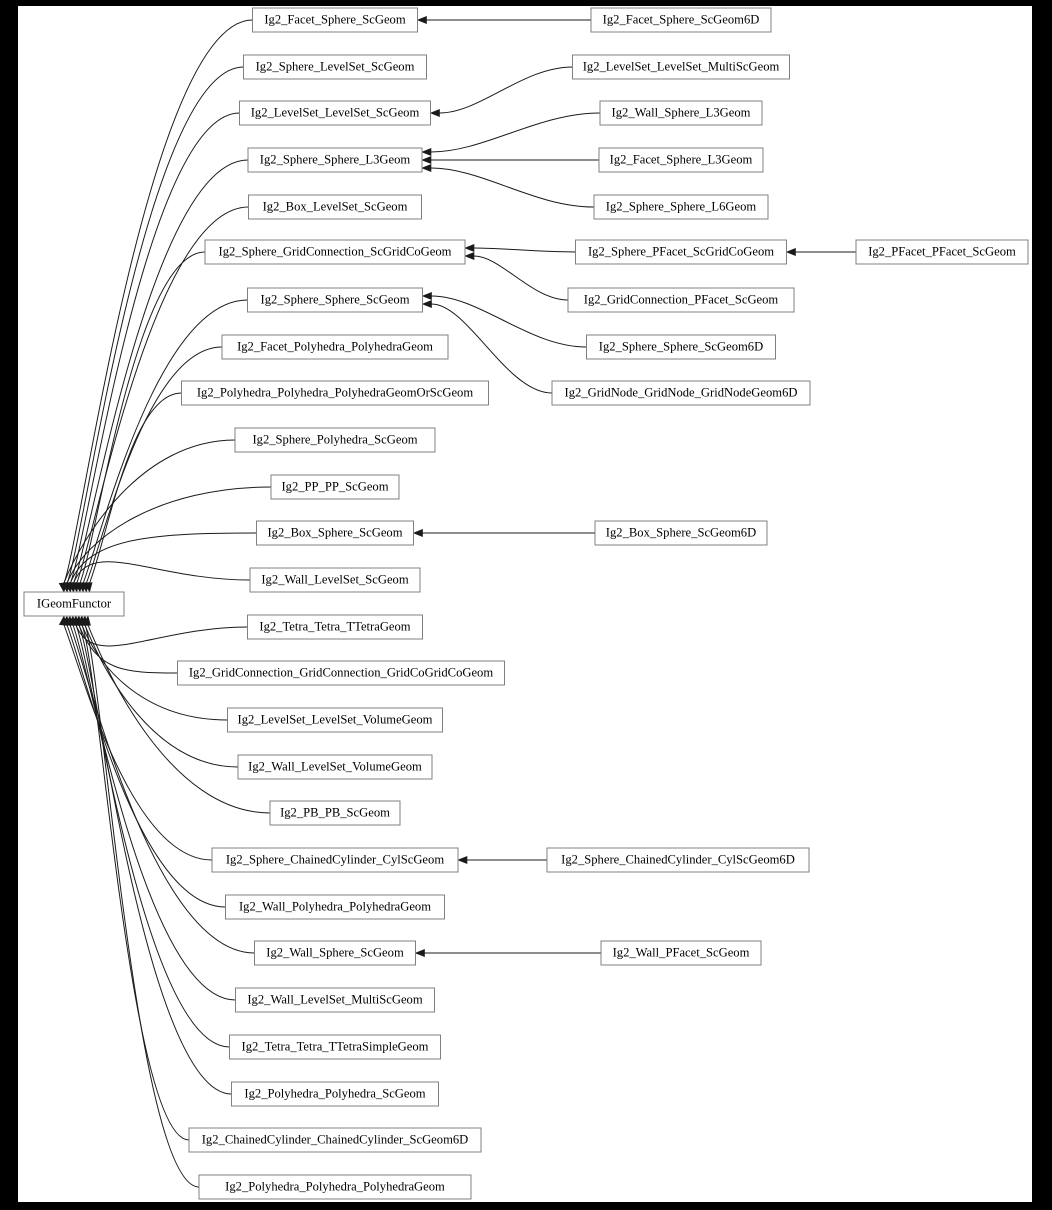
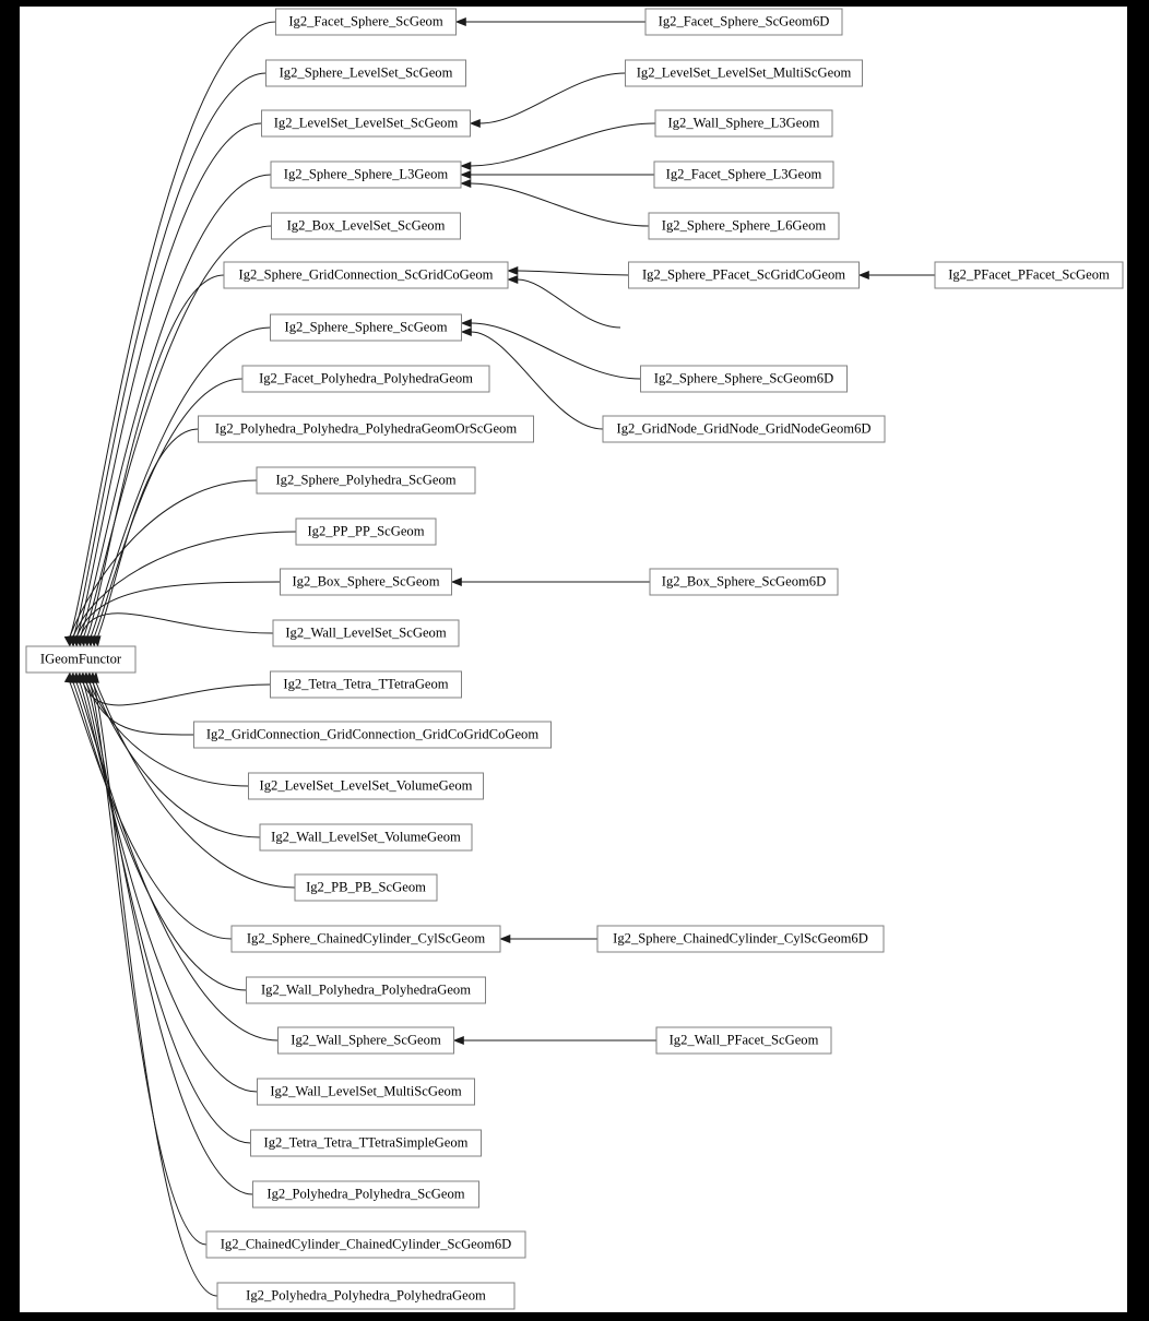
  IGeomFunctor
  Ig2_Facet_Sphere_ScGeom
  Ig2_Facet_Sphere_ScGeom6D
  Ig2_Sphere_LevelSet_ScGeom
  Ig2_LevelSet_LevelSet_ScGeom
  Ig2_LevelSet_LevelSet_MultiScGeom
  Ig2_Sphere_Sphere_L3Geom
  Ig2_Wall_Sphere_L3Geom
  Ig2_Facet_Sphere_L3Geom
  Ig2_Sphere_Sphere_L6Geom
  Ig2_Box_LevelSet_ScGeom
  Ig2_Sphere_GridConnection_ScGridCoGeom
  Ig2_Sphere_PFacet_ScGridCoGeom
  Ig2_PFacet_PFacet_ScGeom
  Ig2_Sphere_Sphere_ScGeom
- Ig2_GridConnection_PFacet_ScGeom
  Ig2_Facet_Polyhedra_PolyhedraGeom
  Ig2_Sphere_Sphere_ScGeom6D
  Ig2_Polyhedra_Polyhedra_PolyhedraGeomOrScGeom
  Ig2_GridNode_GridNode_GridNodeGeom6D
  Ig2_Sphere_Polyhedra_ScGeom
  Ig2_PP_PP_ScGeom
  Ig2_Box_Sphere_ScGeom
  Ig2_Box_Sphere_ScGeom6D
  Ig2_Wall_LevelSet_ScGeom
  Ig2_Tetra_Tetra_TTetraGeom
  Ig2_GridConnection_GridConnection_GridCoGridCoGeom
  Ig2_LevelSet_LevelSet_VolumeGeom
  Ig2_Wall_LevelSet_VolumeGeom
  Ig2_PB_PB_ScGeom
  Ig2_Sphere_ChainedCylinder_CylScGeom
  Ig2_Sphere_ChainedCylinder_CylScGeom6D
  Ig2_Wall_Polyhedra_PolyhedraGeom
  Ig2_Wall_Sphere_ScGeom
  Ig2_Wall_PFacet_ScGeom
  Ig2_Wall_LevelSet_MultiScGeom
  Ig2_Tetra_Tetra_TTetraSimpleGeom
  Ig2_Polyhedra_Polyhedra_ScGeom
  Ig2_ChainedCylinder_ChainedCylinder_ScGeom6D
  Ig2_Polyhedra_Polyhedra_PolyhedraGeom
